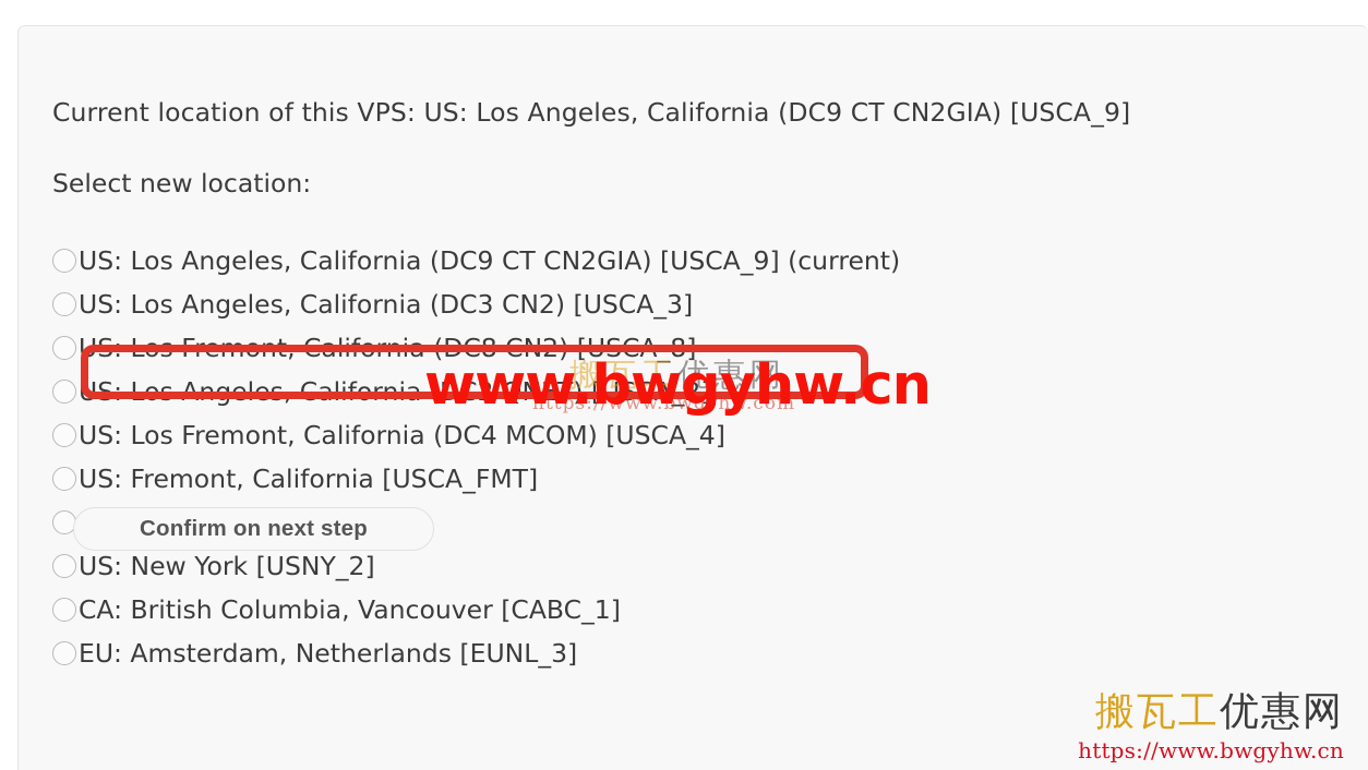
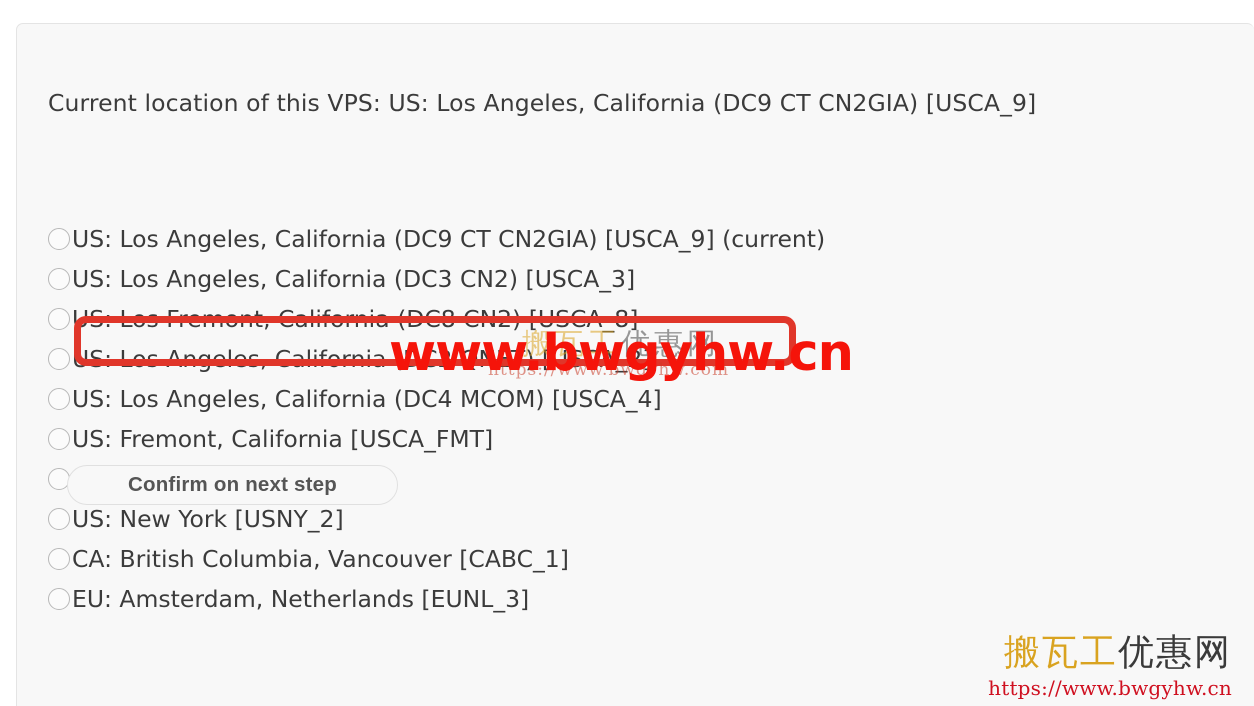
  Current location of this VPS: US: Los Angeles, California (DC9 CT CN2GIA) [USCA_9]
- Select new location:
  US: Los Angeles, California (DC9 CT CN2GIA) [USCA_9] (current)
  US: Los Angeles, California (DC3 CN2) [USCA_3]
  US: Los Fremont, California (DC8 CN2) [USCA_8]
  US: Los Angeles, California (DC2 QNET) [USCA_2]
- US: Los Fremont, California (DC4 MCOM) [USCA_4]
+ US: Los Angeles, California (DC4 MCOM) [USCA_4]
  US: Fremont, California [USCA_FMT]
  US: New York [USNY_2]
  CA: British Columbia, Vancouver [CABC_1]
  EU: Amsterdam, Netherlands [EUNL_3]
  Confirm on next step
  搬瓦工优惠网
  https://www.bwgyhw.com
  www.bwgyhw.cn
  搬瓦工优惠网
  https://www.bwgyhw.cn
